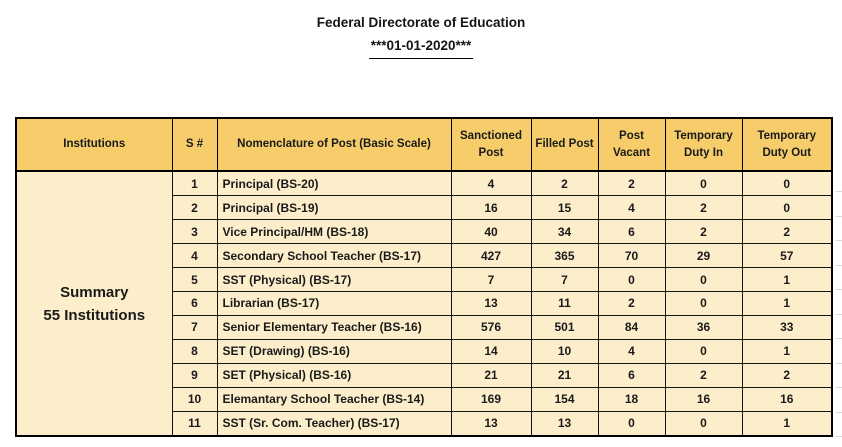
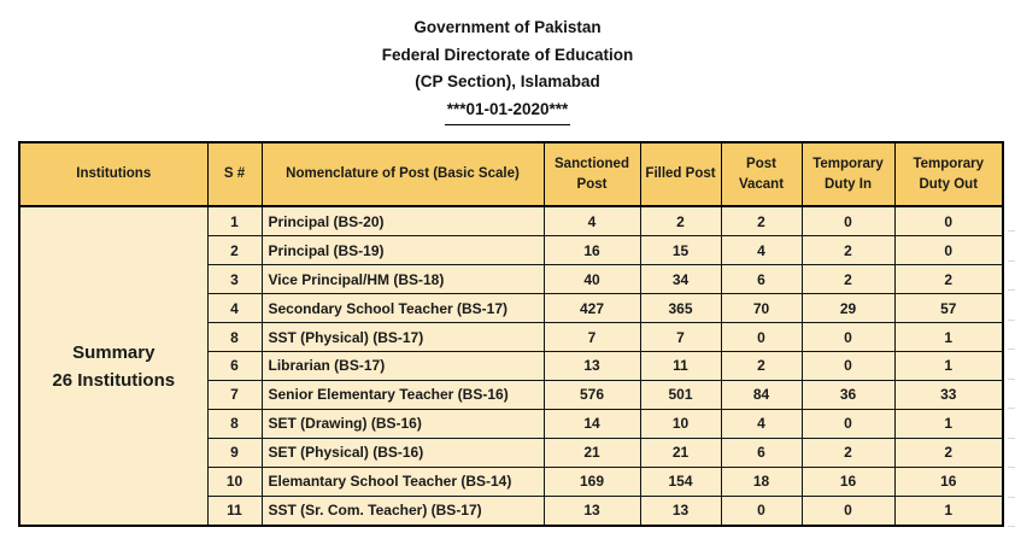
+ Government of Pakistan
  Federal Directorate of Education
+ (CP Section), Islamabad
  ***01-01-2020***
  Institutions	S #	Nomenclature of Post (Basic Scale)	Sanctioned Post	Filled Post	Post Vacant	Temporary Duty In	Temporary Duty Out
- Summary55 Institutions	1	Principal (BS-20)	4	2	2	0	0
+ Summary26 Institutions	1	Principal (BS-20)	4	2	2	0	0
  2	Principal (BS-19)	16	15	4	2	0
  3	Vice Principal/HM (BS-18)	40	34	6	2	2
  4	Secondary School Teacher (BS-17)	427	365	70	29	57
- 5	SST (Physical) (BS-17)	7	7	0	0	1
+ 8	SST (Physical) (BS-17)	7	7	0	0	1
  6	Librarian (BS-17)	13	11	2	0	1
  7	Senior Elementary Teacher (BS-16)	576	501	84	36	33
  8	SET (Drawing) (BS-16)	14	10	4	0	1
  9	SET (Physical) (BS-16)	21	21	6	2	2
  10	Elemantary School Teacher (BS-14)	169	154	18	16	16
  11	SST (Sr. Com. Teacher) (BS-17)	13	13	0	0	1
